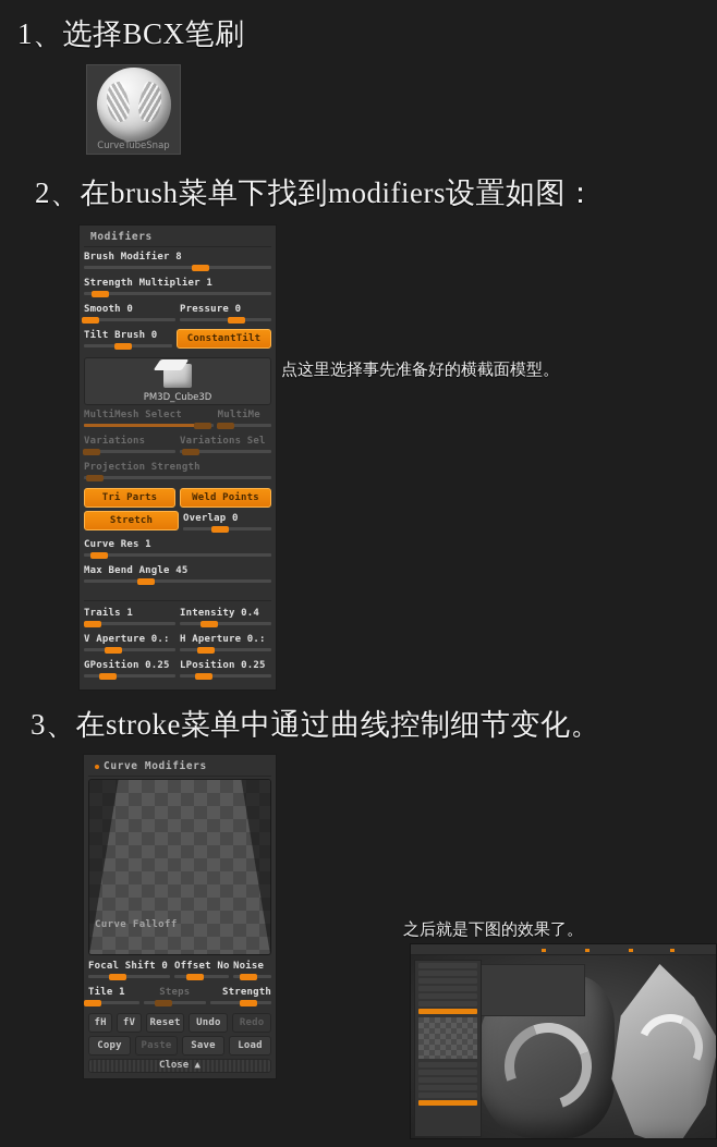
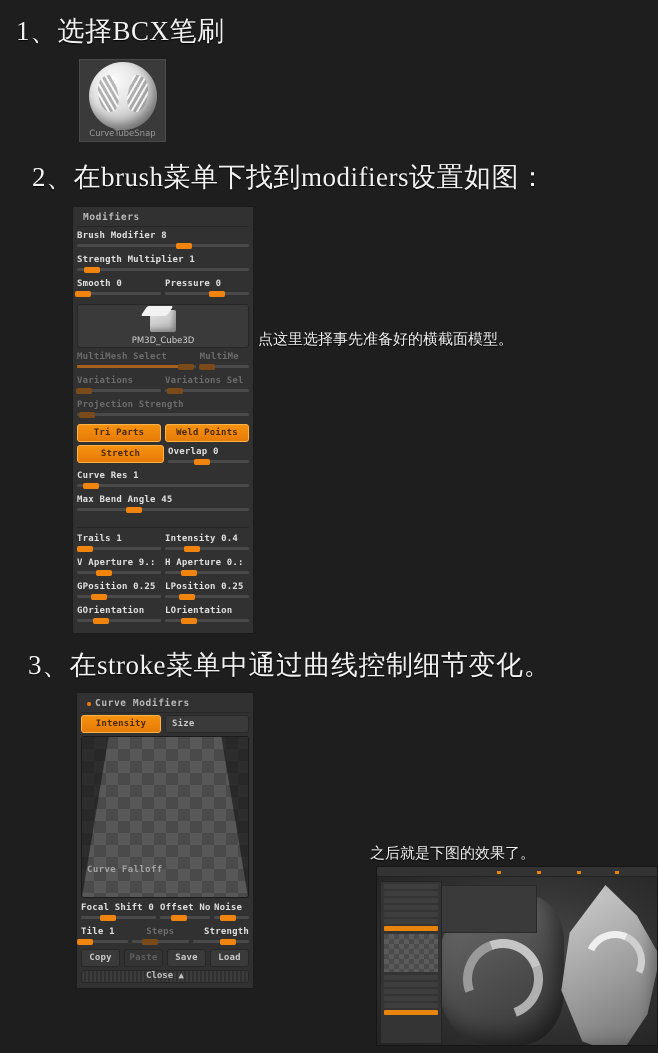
  1、选择BCX笔刷
  CurveTubeSnap
  2、在brush菜单下找到modifiers设置如图：
  Modifiers
  Brush Modifier 8
  Strength Multiplier 1
  Smooth 0
  Pressure 0
- Tilt Brush 0
- ConstantTilt
  PM3D_Cube3D
  MultiMesh Select
  MultiMe
  Variations
  Variations Sel
  Projection Strength
  Tri Parts
  Weld Points
  Stretch
  Overlap 0
  Curve Res 1
  Max Bend Angle 45
  Trails 1
  Intensity 0.4
- V Aperture 0.:
+ V Aperture 9.:
  H Aperture 0.:
  GPosition 0.25
  LPosition 0.25
+ GOrientation
+ LOrientation
  点这里选择事先准备好的横截面模型。
  3、在stroke菜单中通过曲线控制细节变化。
  Curve Modifiers
+ Intensity
+ Size
  Curve Falloff
  Focal Shift 0
  Offset No
  Noise
  Tile 1
  Steps
  Strength
- fH
- fV
- Reset
- Undo
- Redo
  Copy
  Paste
  Save
  Load
  Close ▲
  之后就是下图的效果了。
